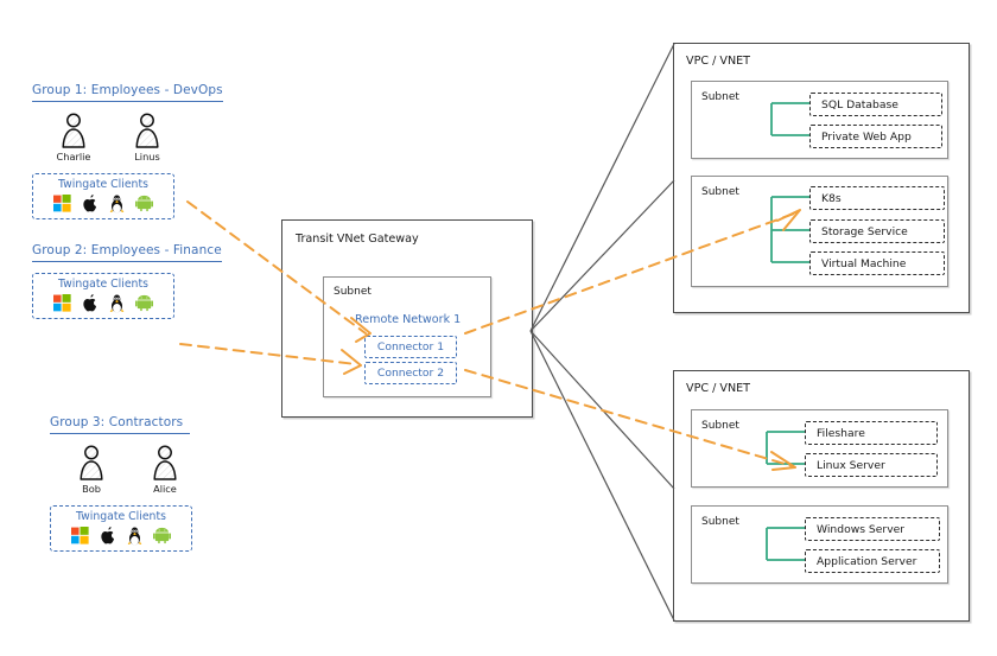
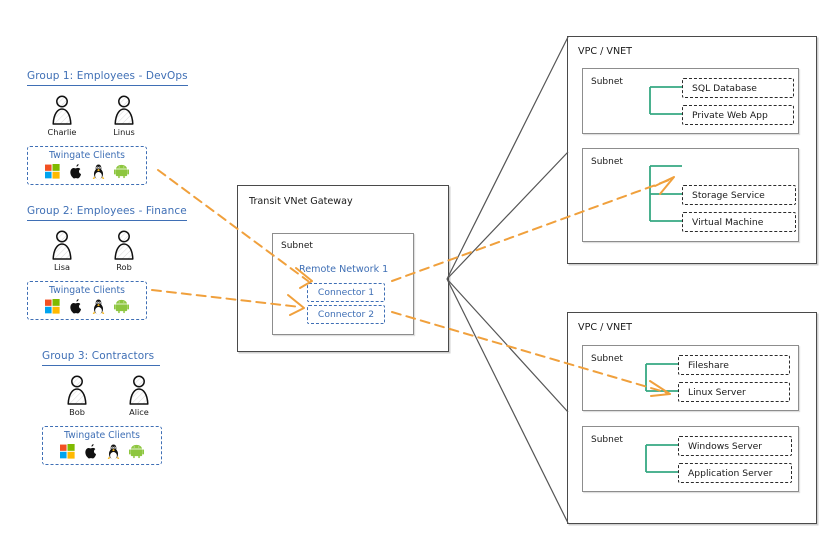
  Group 1: Employees - DevOps
  Charlie
  Linus
  Twingate Clients
  Group 2: Employees - Finance
+ Lisa
+ Rob
  Twingate Clients
  Group 3: Contractors
  Bob
  Alice
  Twingate Clients
  Transit VNet Gateway
  Subnet
  Remote Network 1
  Connector 1
  Connector 2
  VPC / VNET
  Subnet
  SQL Database
  Private Web App
  Subnet
- K8s
  Storage Service
  Virtual Machine
  VPC / VNET
  Subnet
  Fileshare
  Linux Server
  Subnet
  Windows Server
  Application Server
